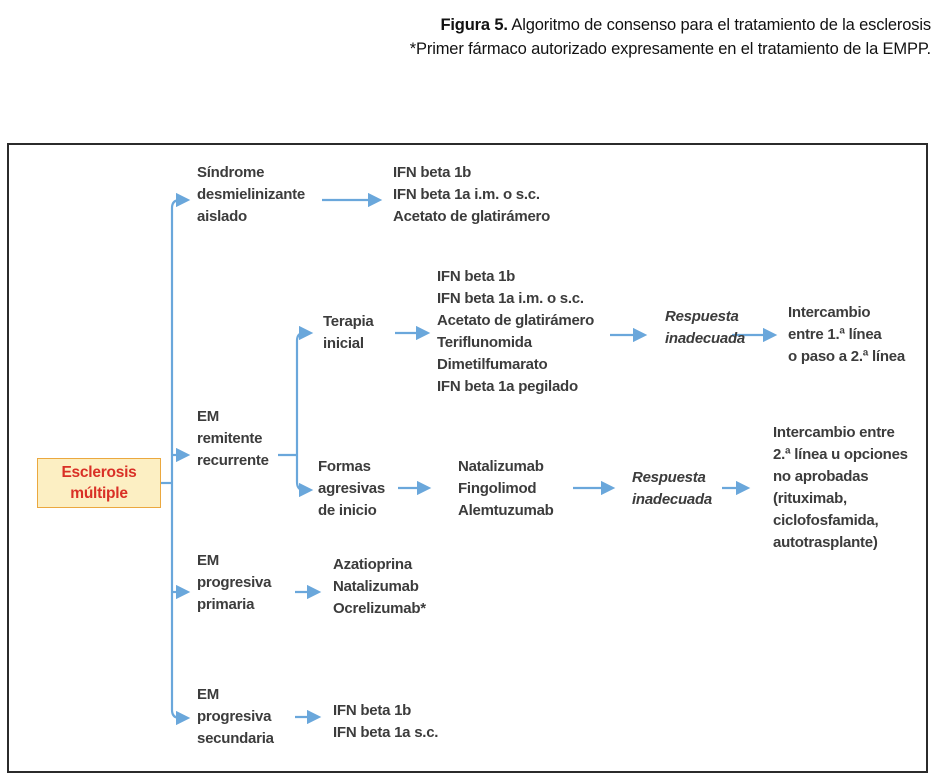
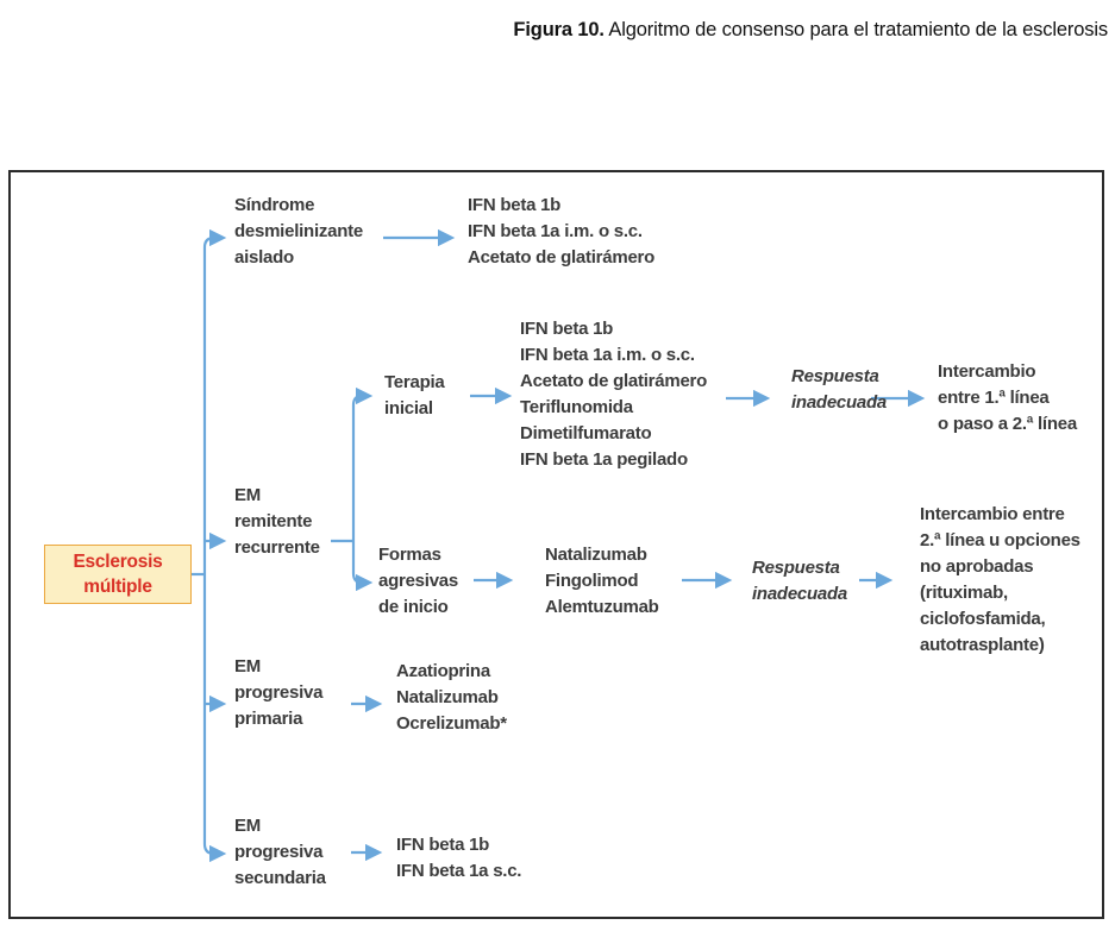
- Figura 5. Algoritmo de consenso para el tratamiento de la esclerosis
+ Figura 10. Algoritmo de consenso para el tratamiento de la esclerosis
- *Primer fármaco autorizado expresamente en el tratamiento de la EMPP.
  Esclerosis
  múltiple
  Síndrome
  desmielinizante
  aislado
  IFN beta 1b
  IFN beta 1a i.m. o s.c.
  Acetato de glatirámero
  EM
  remitente
  recurrente
  Terapia
  inicial
  IFN beta 1b
  IFN beta 1a i.m. o s.c.
  Acetato de glatirámero
  Teriflunomida
  Dimetilfumarato
  IFN beta 1a pegilado
  Respuesta
  inadecuada
  Intercambio
  entre 1.ª línea
  o paso a 2.ª línea
  Formas
  agresivas
  de inicio
  Natalizumab
  Fingolimod
  Alemtuzumab
  Respuesta
  inadecuada
  Intercambio entre
  2.ª línea u opciones
  no aprobadas
  (rituximab,
  ciclofosfamida,
  autotrasplante)
  EM
  progresiva
  primaria
  Azatioprina
  Natalizumab
  Ocrelizumab*
  EM
  progresiva
  secundaria
  IFN beta 1b
  IFN beta 1a s.c.
